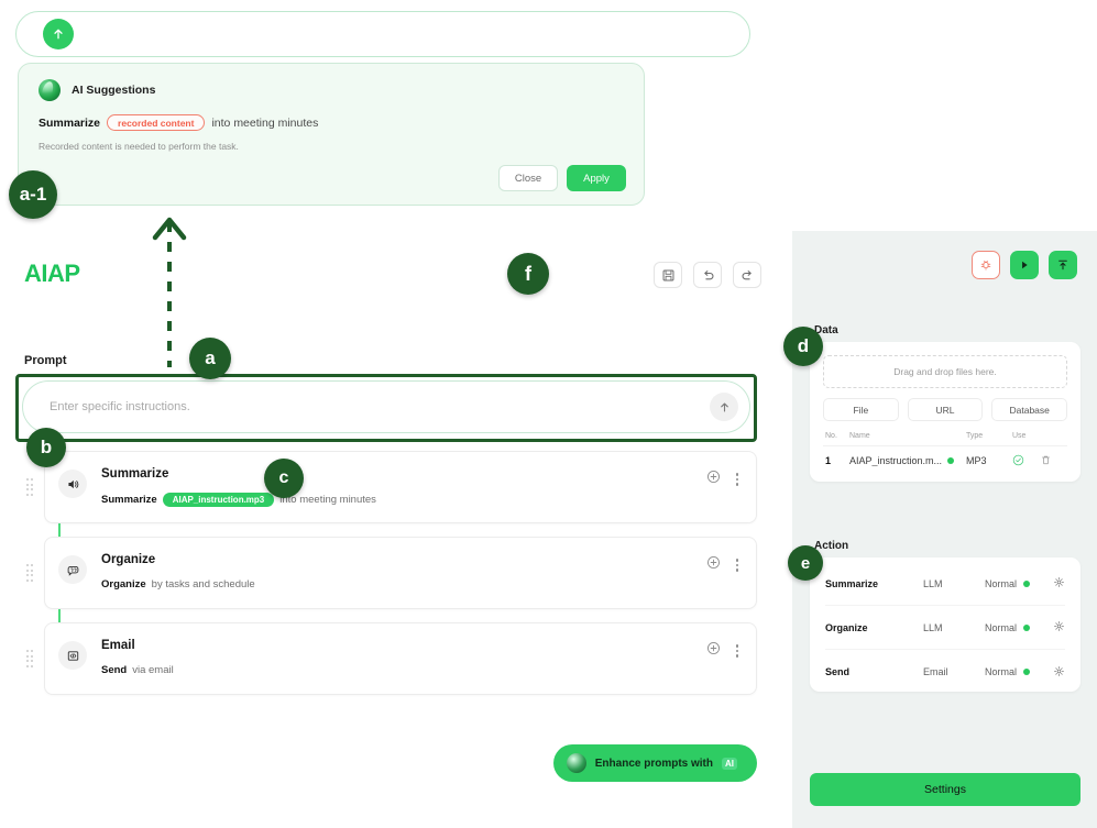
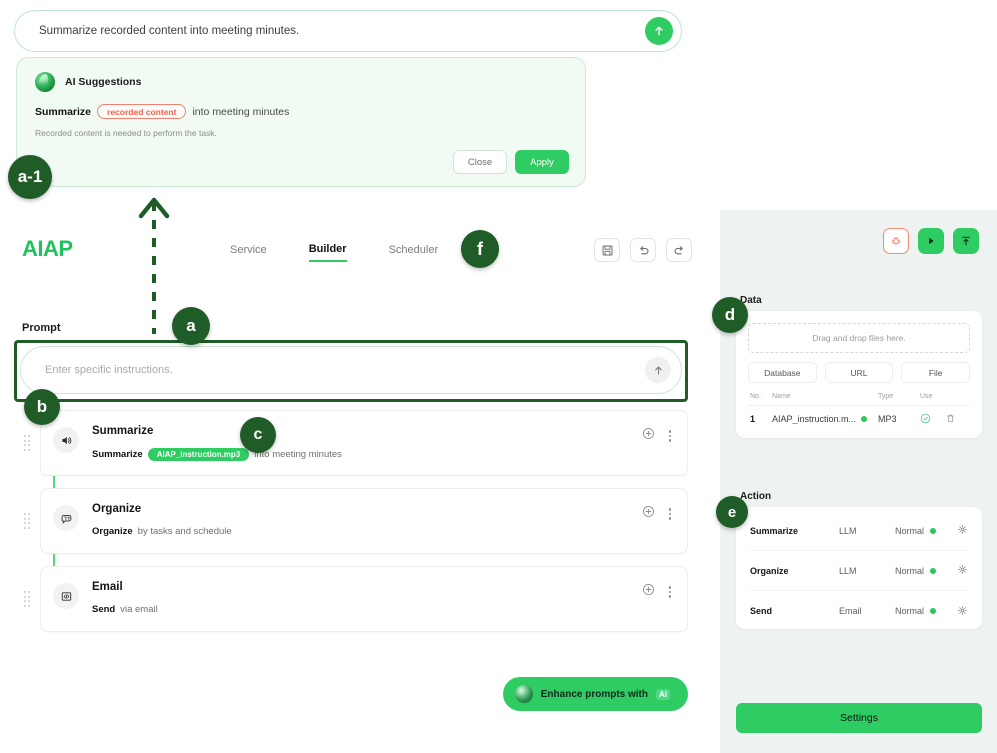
+ Summarize recorded content into meeting minutes.
  AI Suggestions
  Summarize
  recorded content
  into meeting minutes
  Recorded content is needed to perform the task.
  Close
  Apply
  AIAP
+ Service
+ Builder
+ Scheduler
  Prompt
  Enter specific instructions.
  Summarize
  Summarize
  AIAP_instruction.mp3
  into meeting minutes
  Organize
  Organize
  by tasks and schedule
  Email
  Send
  via email
  Enhance prompts with
  AI
  Data
  Drag and drop files here.
- File
+ Database
  URL
- Database
+ File
  1
  AIAP_instruction.m...
  MP3
  Action
  Summarize
  LLM
  Normal
  Organize
  LLM
  Normal
  Send
  Email
  Normal
  Settings
  a-1
  a
  b
  c
  d
  e
  f
